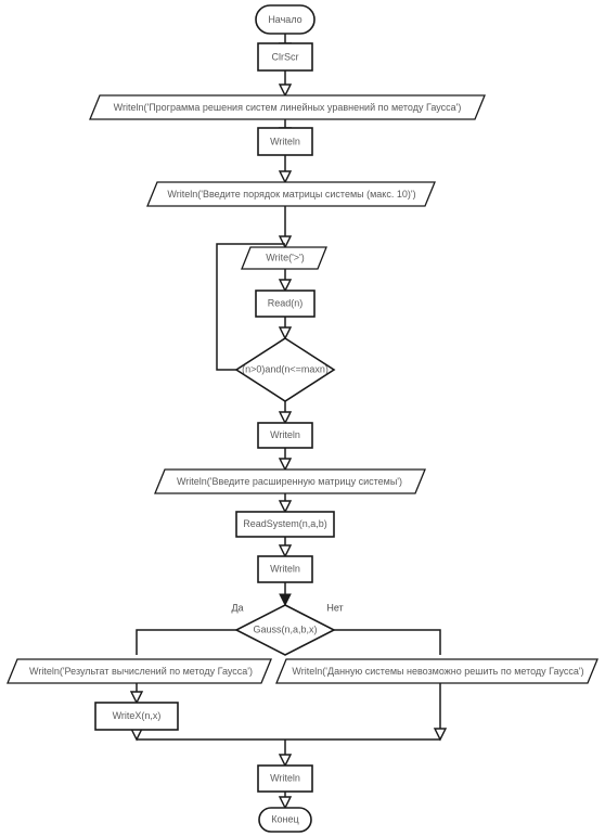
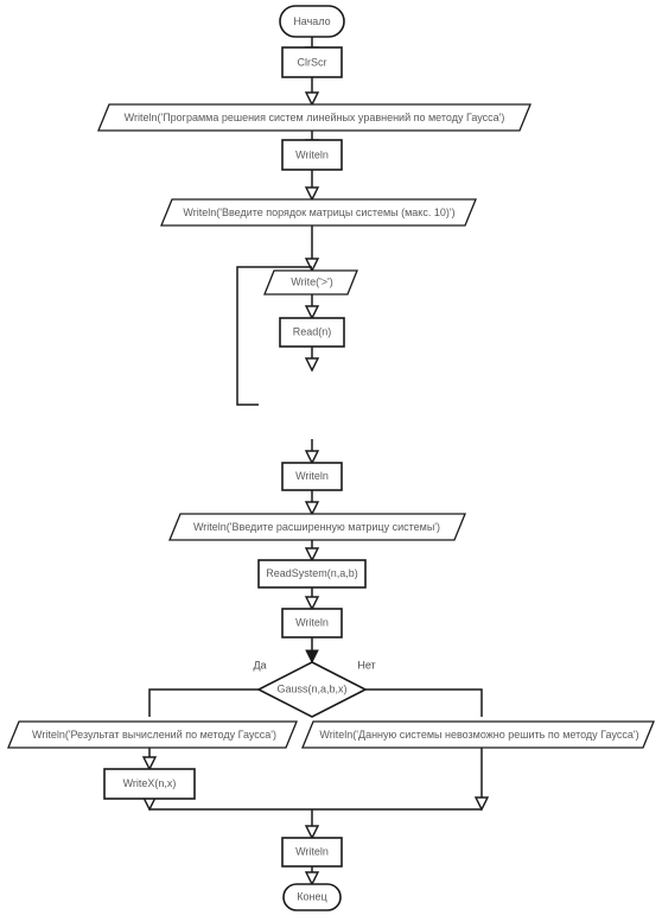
  Начало
  ClrScr
  Writeln('Программа решения систем линейных уравнений по методу Гаусса')
  Writeln
  Writeln('Введите порядок матрицы системы (макс. 10)')
  Write('>')
  Read(n)
- (n>0)and(n<=maxn)
  Writeln
  Writeln('Введите расширенную матрицу системы')
  ReadSystem(n,a,b)
  Writeln
  Gauss(n,a,b,x)
  Да
  Нет
  Writeln('Результат вычислений по методу Гаусса')
  WriteX(n,x)
  Writeln('Данную системы невозможно решить по методу Гаусса')
  Writeln
  Конец
